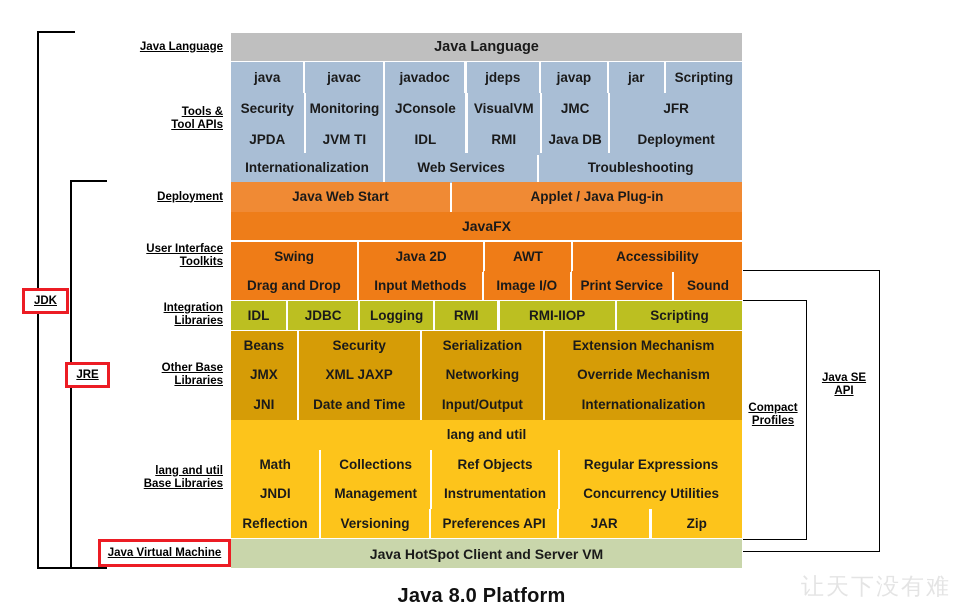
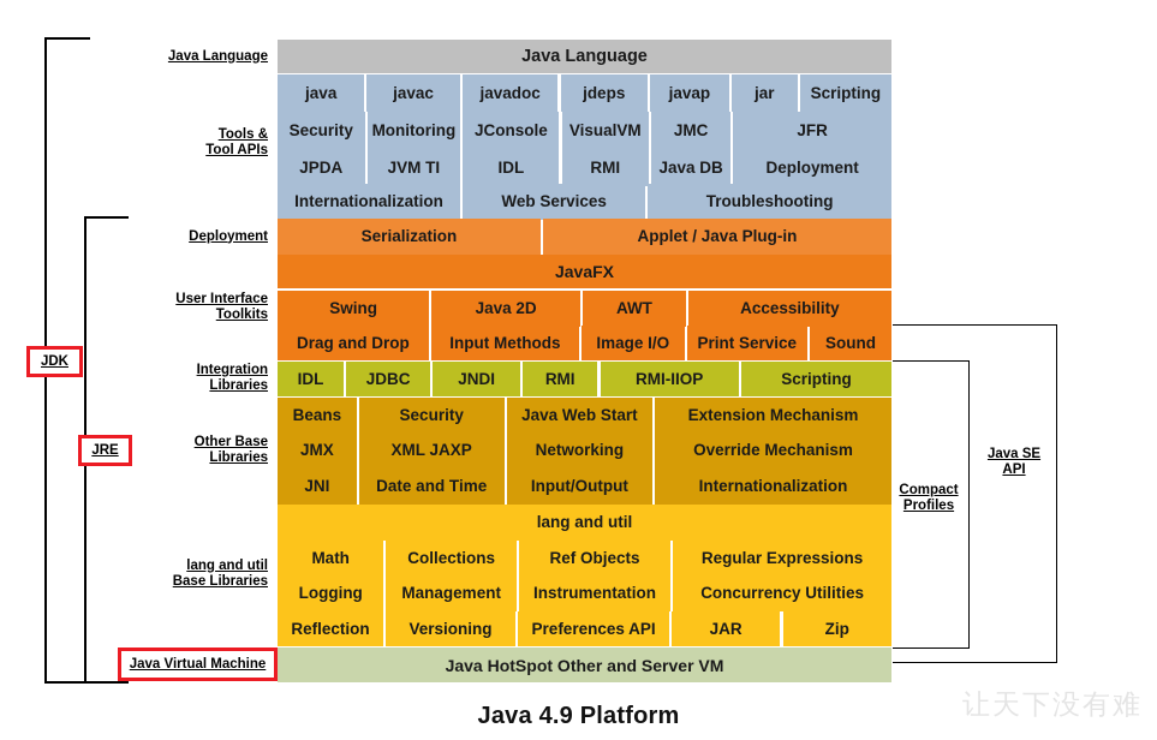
  JDK
  JRE
  Compact
  Profiles
  Java SE
  API
  Java Language
  Tools &
  Tool APIs
  Deployment
  User Interface
  Toolkits
  Integration
  Libraries
  Other Base
  Libraries
  lang and util
  Base Libraries
  Java Virtual Machine
  Java Language
  java
  javac
  javadoc
  jdeps
  javap
  jar
  Scripting
  Security
  Monitoring
  JConsole
  VisualVM
  JMC
  JFR
  JPDA
  JVM TI
  IDL
  RMI
  Java DB
  Deployment
  Internationalization
  Web Services
  Troubleshooting
- Java Web Start
+ Serialization
  Applet / Java Plug-in
  JavaFX
  Swing
  Java 2D
  AWT
  Accessibility
  Drag and Drop
  Input Methods
  Image I/O
  Print Service
  Sound
  IDL
  JDBC
- Logging
+ JNDI
  RMI
  RMI-IIOP
  Scripting
  Beans
  Security
- Serialization
+ Java Web Start
  Extension Mechanism
  JMX
  XML JAXP
  Networking
  Override Mechanism
  JNI
  Date and Time
  Input/Output
  Internationalization
  lang and util
  Math
  Collections
  Ref Objects
  Regular Expressions
- JNDI
+ Logging
  Management
  Instrumentation
  Concurrency Utilities
  Reflection
  Versioning
  Preferences API
  JAR
  Zip
- Java HotSpot Client and Server VM
+ Java HotSpot Other and Server VM
- Java 8.0 Platform
+ Java 4.9 Platform
  让天下没有难
